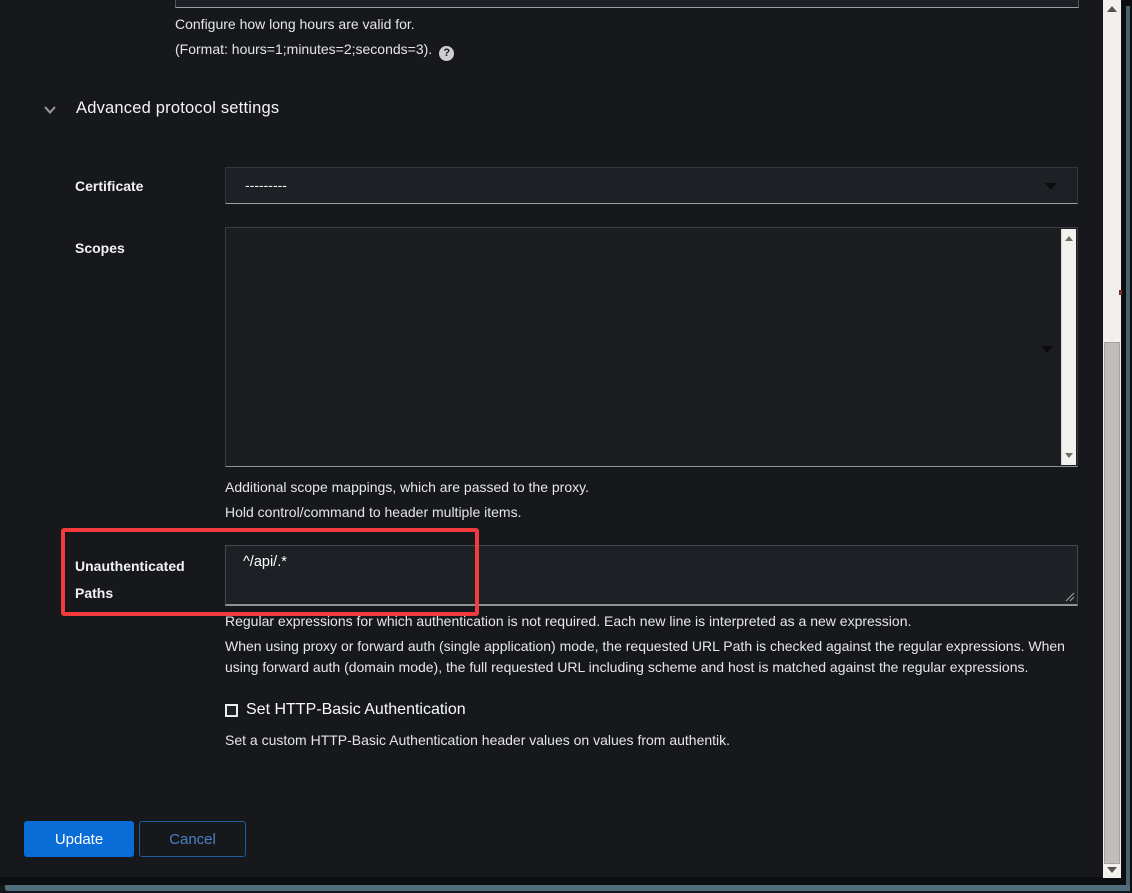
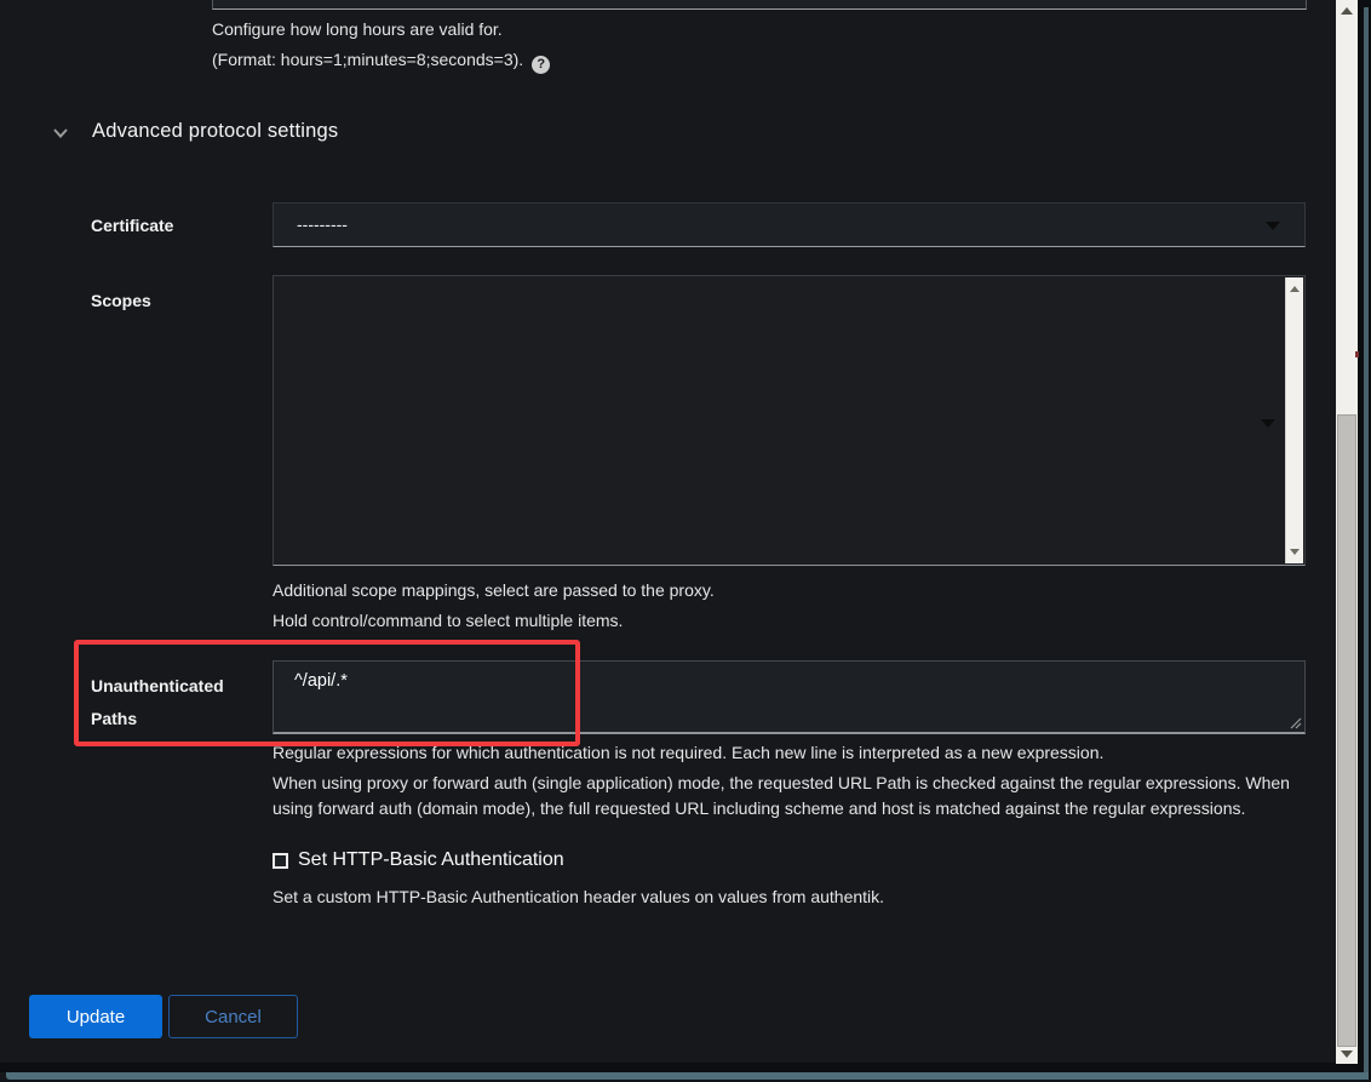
  Configure how long hours are valid for.
- (Format: hours=1;minutes=2;seconds=3). ?
+ (Format: hours=1;minutes=8;seconds=3). ?
  Advanced protocol settings
  Certificate
  ---------
  Scopes
- Additional scope mappings, which are passed to the proxy.
+ Additional scope mappings, select are passed to the proxy.
- Hold control/command to header multiple items.
+ Hold control/command to select multiple items.
  Unauthenticated Paths
  ^/api/.*
  Regular expressions for which authentication is not required. Each new line is interpreted as a new expression.
  When using proxy or forward auth (single application) mode, the requested URL Path is checked against the regular expressions. When using forward auth (domain mode), the full requested URL including scheme and host is matched against the regular expressions.
  Set HTTP-Basic Authentication
  Set a custom HTTP-Basic Authentication header values on values from authentik.
  Update
  Cancel
